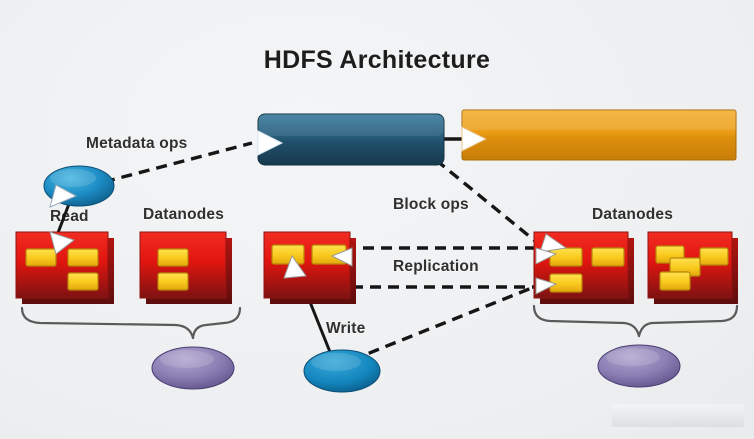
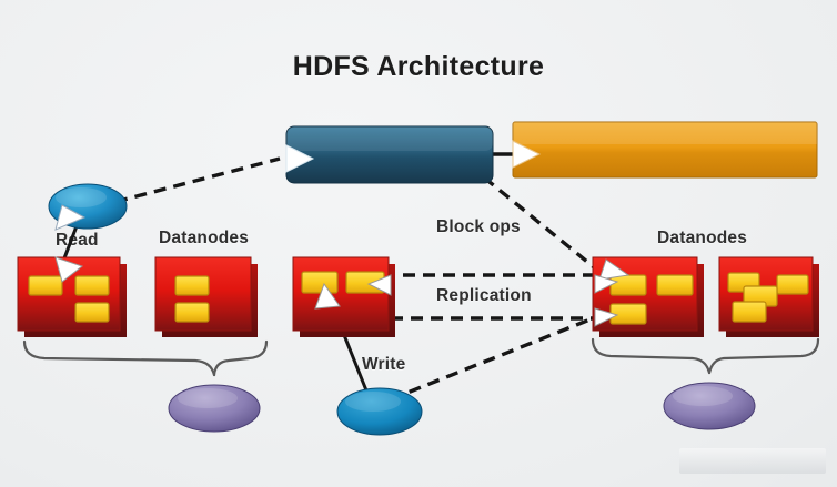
  HDFS Architecture
- Metadata ops
  Block ops
  Replication
  Read
  Write
  Datanodes
  Datanodes
